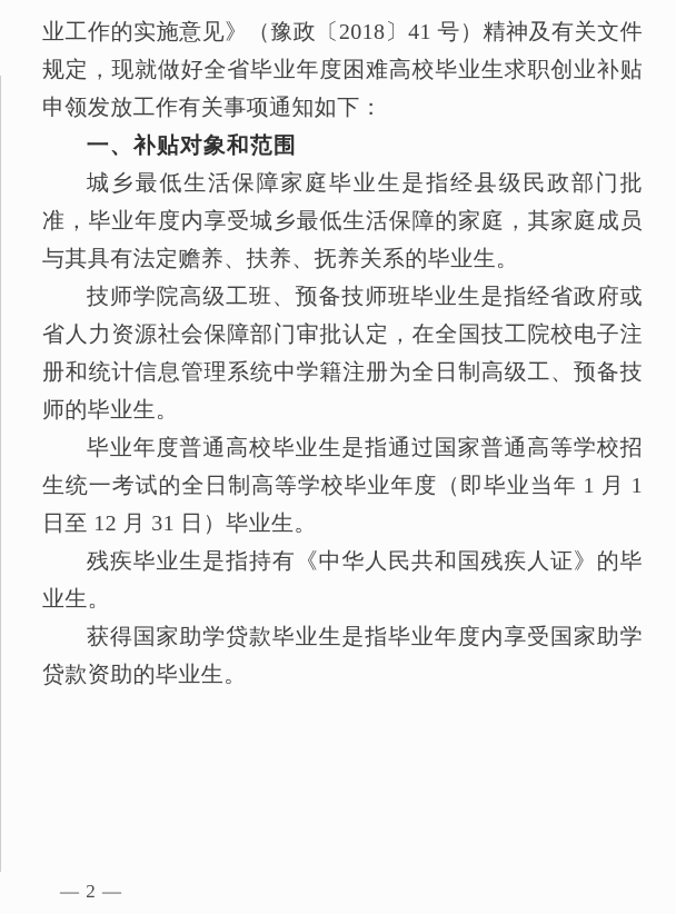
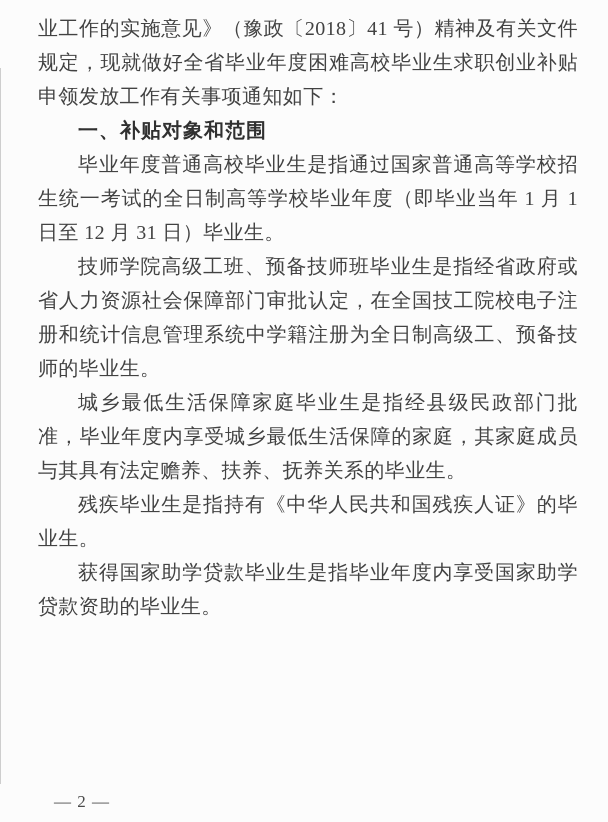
  业工作的实施意见》（豫政〔2018〕41 号）精神及有关文件规定，现就做好全省毕业年度困难高校毕业生求职创业补贴申领发放工作有关事项通知如下：
  一、补贴对象和范围
- 城乡最低生活保障家庭毕业生是指经县级民政部门批准，毕业年度内享受城乡最低生活保障的家庭，其家庭成员与其具有法定赡养、扶养、抚养关系的毕业生。
+ 毕业年度普通高校毕业生是指通过国家普通高等学校招生统一考试的全日制高等学校毕业年度（即毕业当年 1 月 1 日至 12 月 31 日）毕业生。
  技师学院高级工班、预备技师班毕业生是指经省政府或省人力资源社会保障部门审批认定，在全国技工院校电子注册和统计信息管理系统中学籍注册为全日制高级工、预备技师的毕业生。
- 毕业年度普通高校毕业生是指通过国家普通高等学校招生统一考试的全日制高等学校毕业年度（即毕业当年 1 月 1 日至 12 月 31 日）毕业生。
+ 城乡最低生活保障家庭毕业生是指经县级民政部门批准，毕业年度内享受城乡最低生活保障的家庭，其家庭成员与其具有法定赡养、扶养、抚养关系的毕业生。
  残疾毕业生是指持有《中华人民共和国残疾人证》的毕业生。
  获得国家助学贷款毕业生是指毕业年度内享受国家助学贷款资助的毕业生。
  — 2 —
